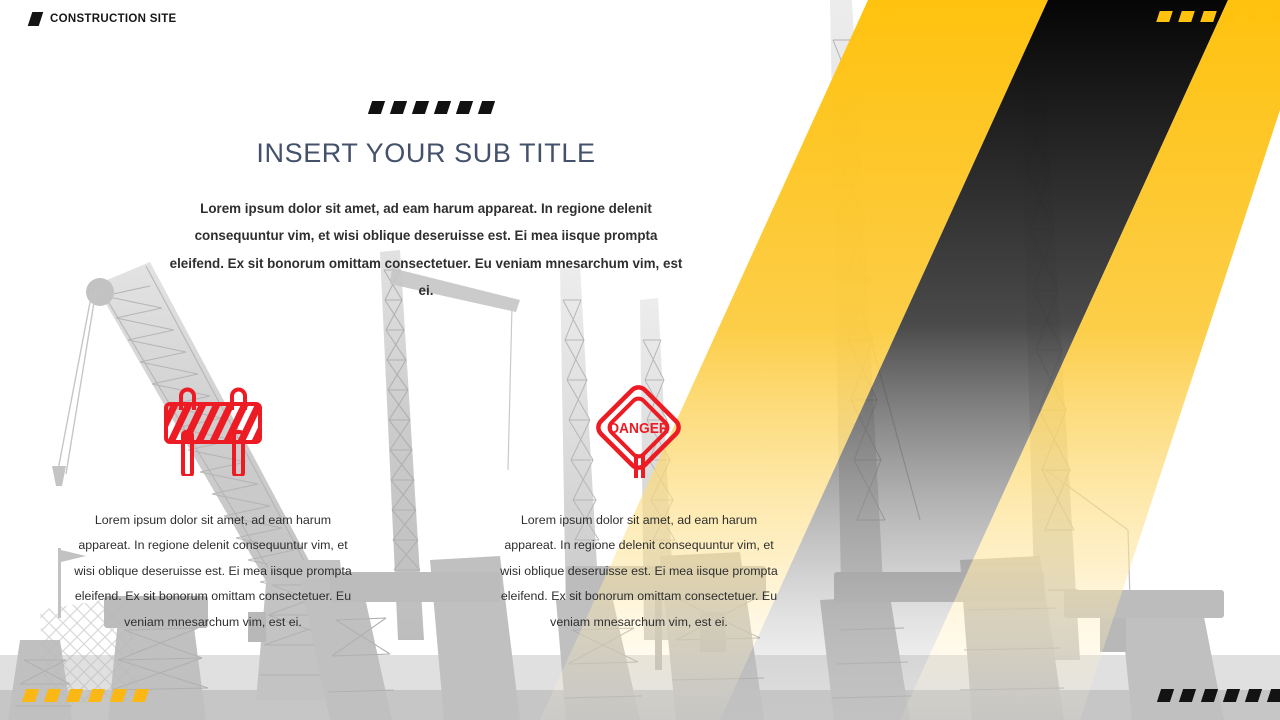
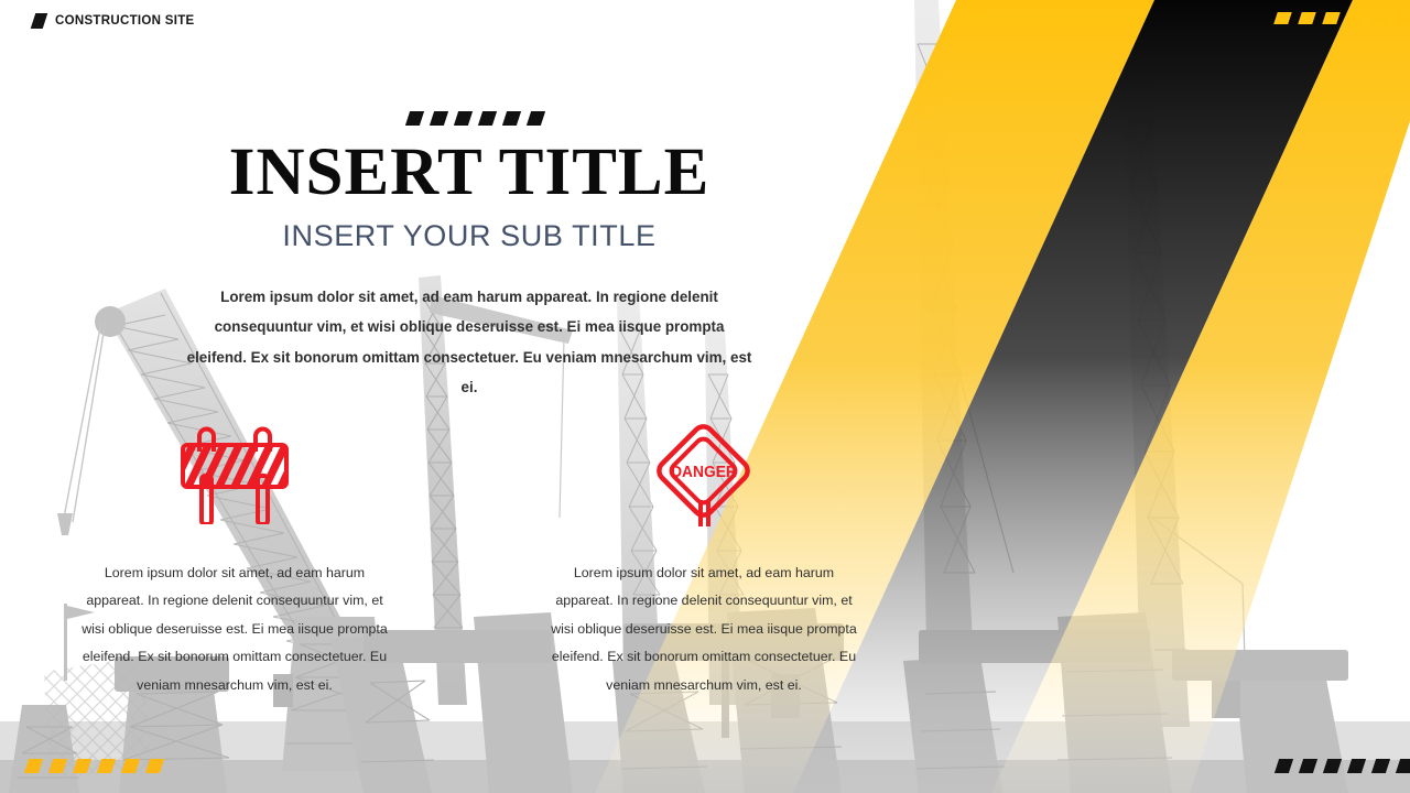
  CONSTRUCTION SITE
+ INSERT TITLE
  INSERT YOUR SUB TITLE
  Lorem ipsum dolor sit amet, ad eam harum appareat. In regione delenit consequuntur vim, et wisi oblique deseruisse est. Ei mea iisque prompta eleifend. Ex sit bonorum omittam consectetuer. Eu veniam mnesarchum vim, est ei.
  Lorem ipsum dolor sit amet, ad eam harum appareat. In regione delenit consequuntur vim, et wisi oblique deseruisse est. Ei mea iisque prompta eleifend. Ex sit bonorum omittam consectetuer. Eu veniam mnesarchum vim, est ei.
  DANGER
  Lorem ipsum dolor sit amet, ad eam harum appareat. In regione delenit consequuntur vim, et wisi oblique deseruisse est. Ei mea iisque prompta eleifend. Ex sit bonorum omittam consectetuer. Eu veniam mnesarchum vim, est ei.
